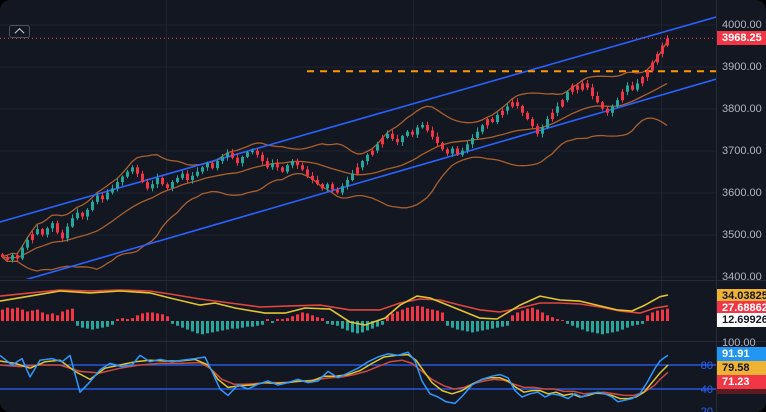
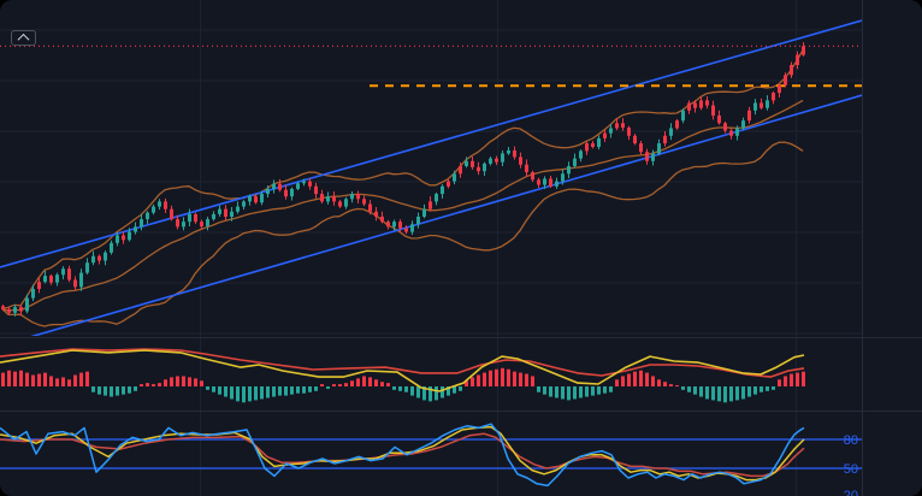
  80
- 40
+ 50
- 4000.00
- 3900.00
- 3800.00
- 3700.00
- 3600.00
- 3500.00
- 3400.00
- 3968.25
- 34.03825
- 27.68862
- 12.69926
- 100.00
- 91.91
- 79.58
- 71.23
